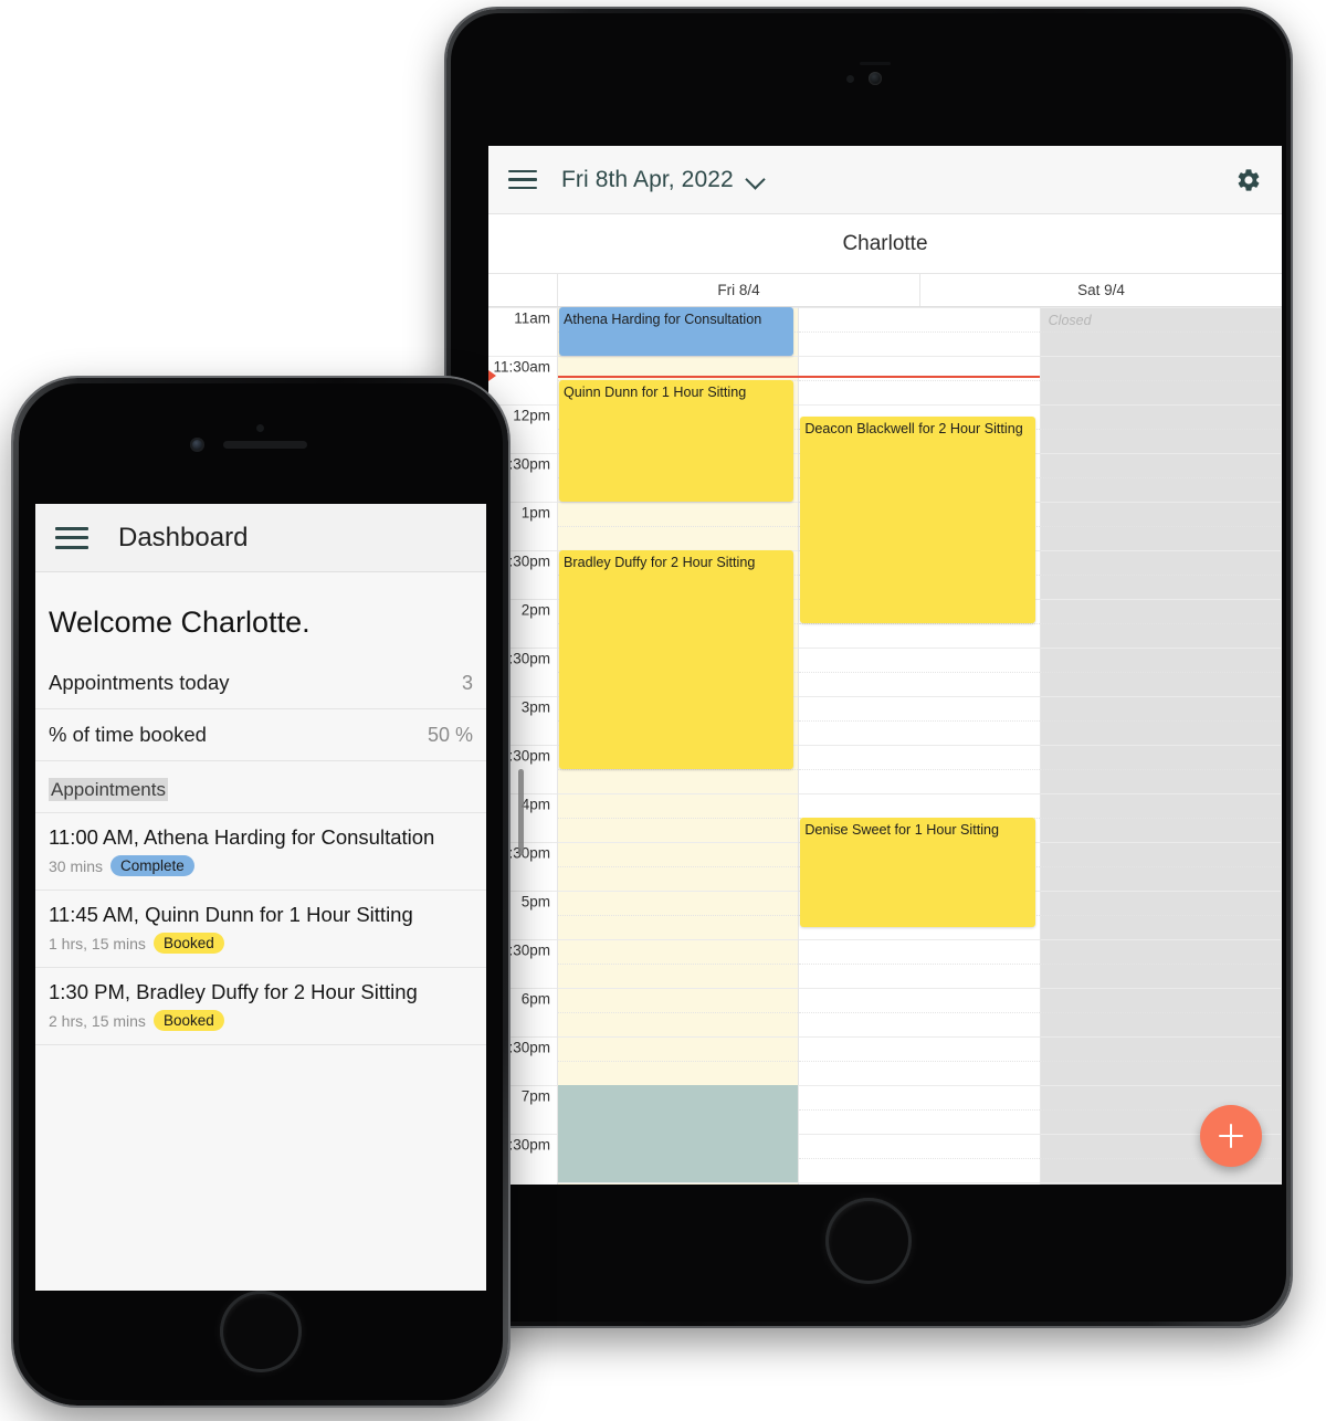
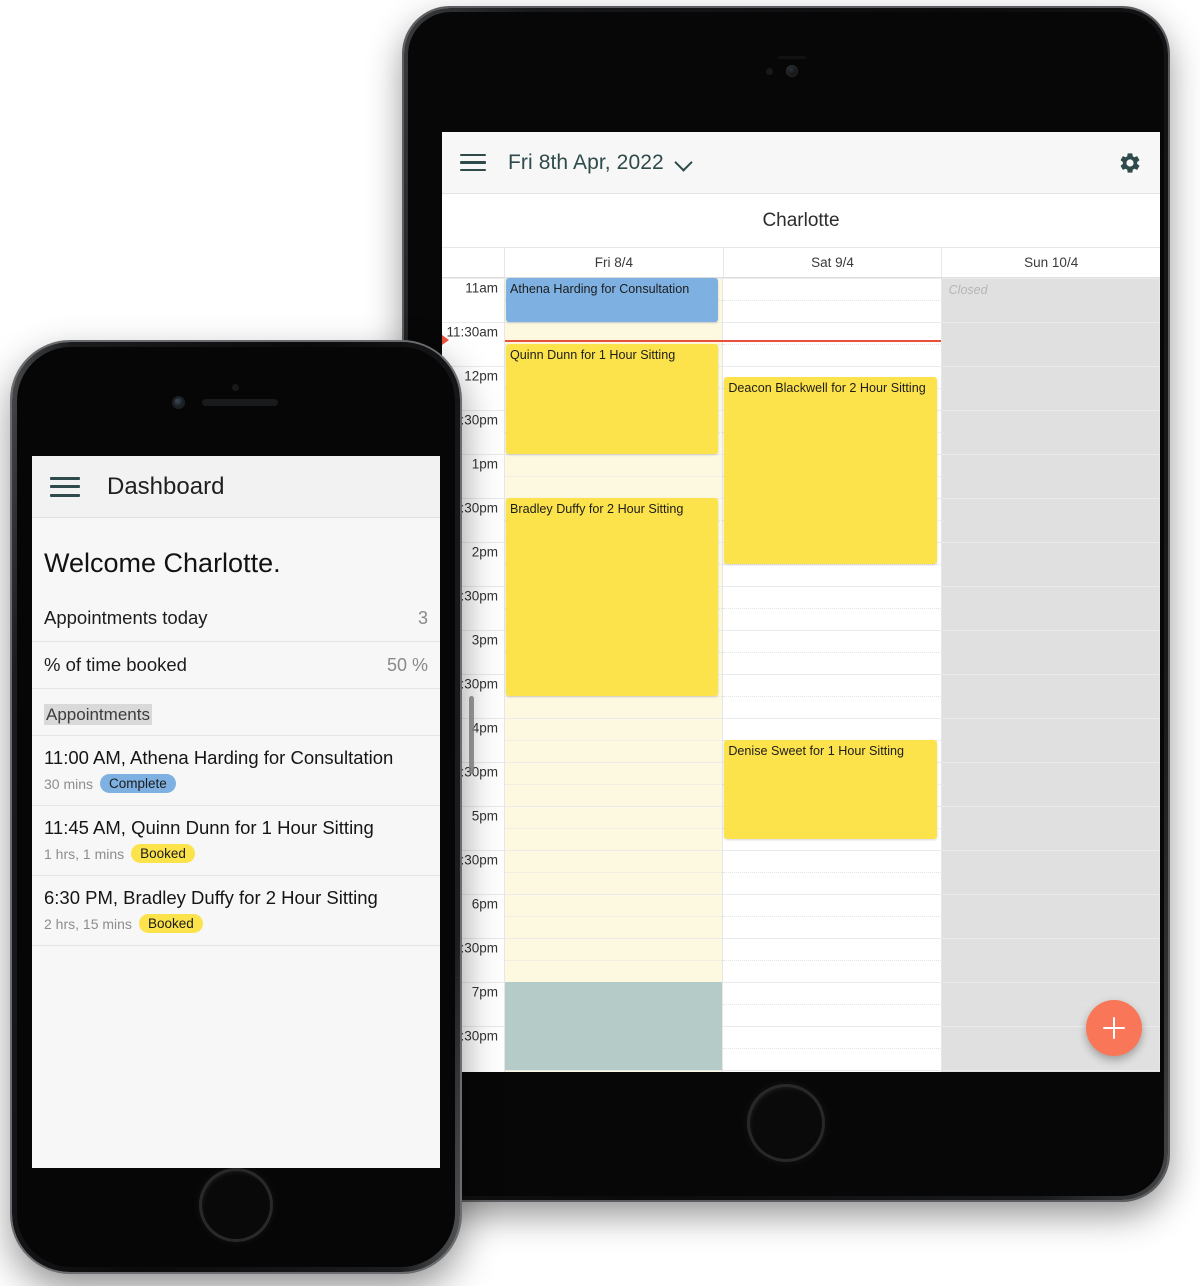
  Fri 8th Apr, 2022
  Charlotte
  Fri 8/4
  Sat 9/4
+ Sun 10/4
  11am
  11:30am
  12pm
  :30pm
  1pm
  :30pm
  2pm
  :30pm
  3pm
  :30pm
  4pm
  :30pm
  5pm
  :30pm
  6pm
  :30pm
  7pm
  :30pm
  Athena Harding for Consultation
  Quinn Dunn for 1 Hour Sitting
  Bradley Duffy for 2 Hour Sitting
  Deacon Blackwell for 2 Hour Sitting
  Denise Sweet for 1 Hour Sitting
  Closed
  Dashboard
  Welcome Charlotte.
  Appointments today
  3
  % of time booked
  50 %
  Appointments
  11:00 AM, Athena Harding for Consultation
  30 mins
  Complete
  11:45 AM, Quinn Dunn for 1 Hour Sitting
- 1 hrs, 15 mins
+ 1 hrs, 1 mins
  Booked
- 1:30 PM, Bradley Duffy for 2 Hour Sitting
+ 6:30 PM, Bradley Duffy for 2 Hour Sitting
  2 hrs, 15 mins
  Booked
